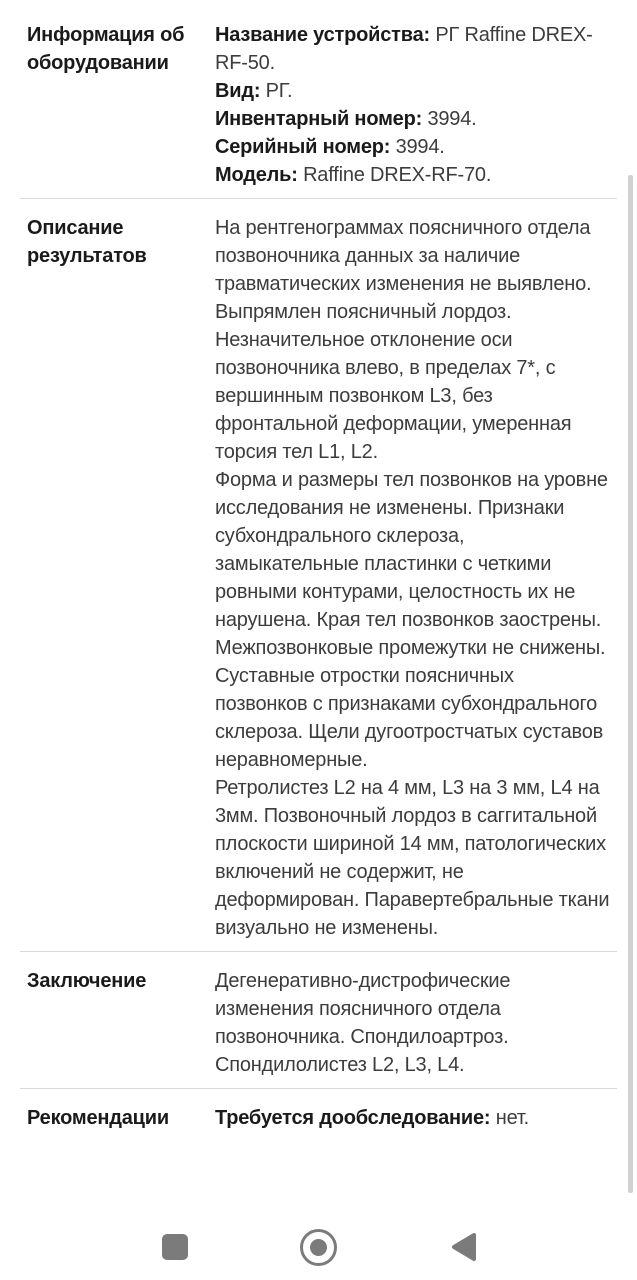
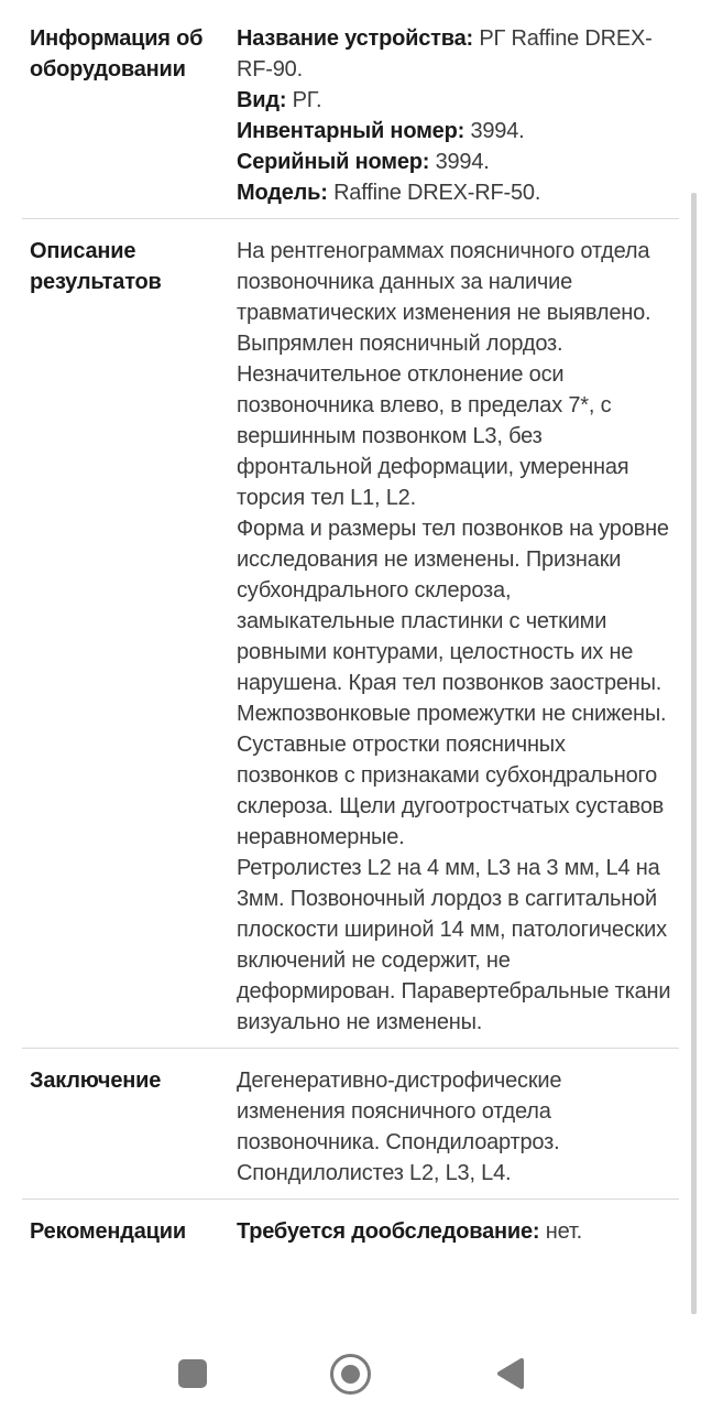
  Информация об оборудовании
- Название устройства: РГ Raffine DREX-RF-50.
+ Название устройства: РГ Raffine DREX-RF-90.
  Вид: РГ.
  Инвентарный номер: 3994.
  Серийный номер: 3994.
- Модель: Raffine DREX-RF-70.
+ Модель: Raffine DREX-RF-50.
  Описание результатов
  На рентгенограммах поясничного отдела позвоночника данных за наличие травматических изменения не выявлено. Выпрямлен поясничный лордоз. Незначительное отклонение оси позвоночника влево, в пределах 7*, с вершинным позвонком L3, без фронтальной деформации, умеренная торсия тел L1, L2.
  Форма и размеры тел позвонков на уровне исследования не изменены. Признаки субхондрального склероза, замыкательные пластинки с четкими ровными контурами, целостность их не нарушена. Края тел позвонков заострены. Межпозвонковые промежутки не снижены. Суставные отростки поясничных позвонков с признаками субхондрального склероза. Щели дугоотростчатых суставов неравномерные.
  Ретролистез L2 на 4 мм, L3 на 3 мм, L4 на 3мм. Позвоночный лордоз в саггитальной плоскости шириной 14 мм, патологических включений не содержит, не деформирован. Паравертебральные ткани визуально не изменены.
  Заключение
  Дегенеративно-дистрофические изменения поясничного отдела позвоночника. Спондилоартроз. Спондилолистез L2, L3, L4.
  Рекомендации
  Требуется дообследование: нет.
